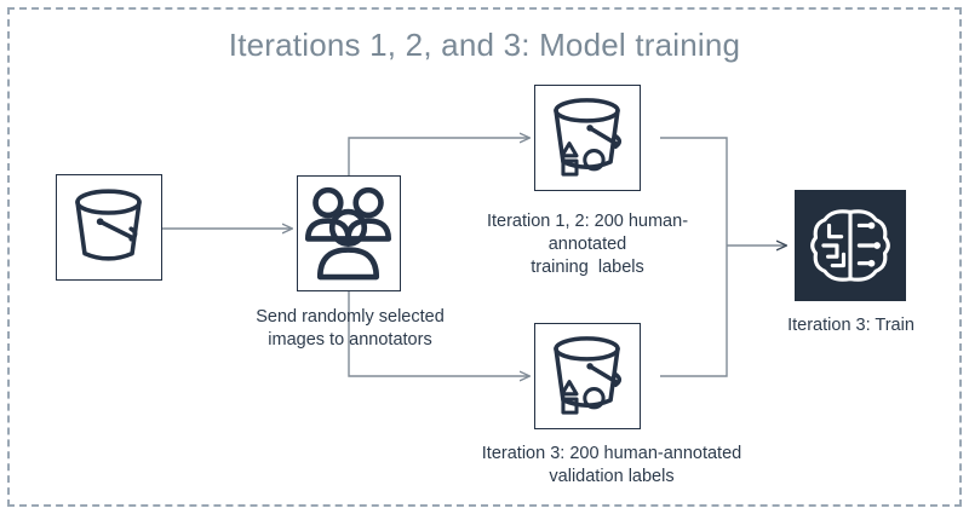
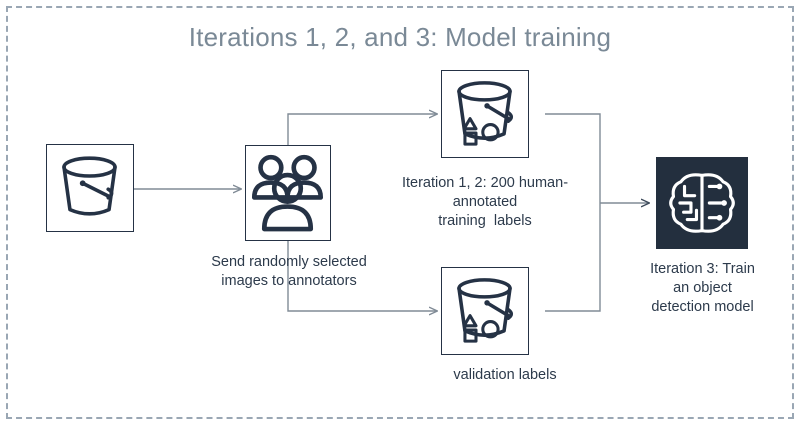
  Iterations 1, 2, and 3: Model training
  Send randomly selected
  images to annotators
  Iteration 1, 2: 200 human-
  annotated
  training labels
- Iteration 3: 200 human-annotated
  validation labels
  Iteration 3: Train
+ an object
+ detection model
